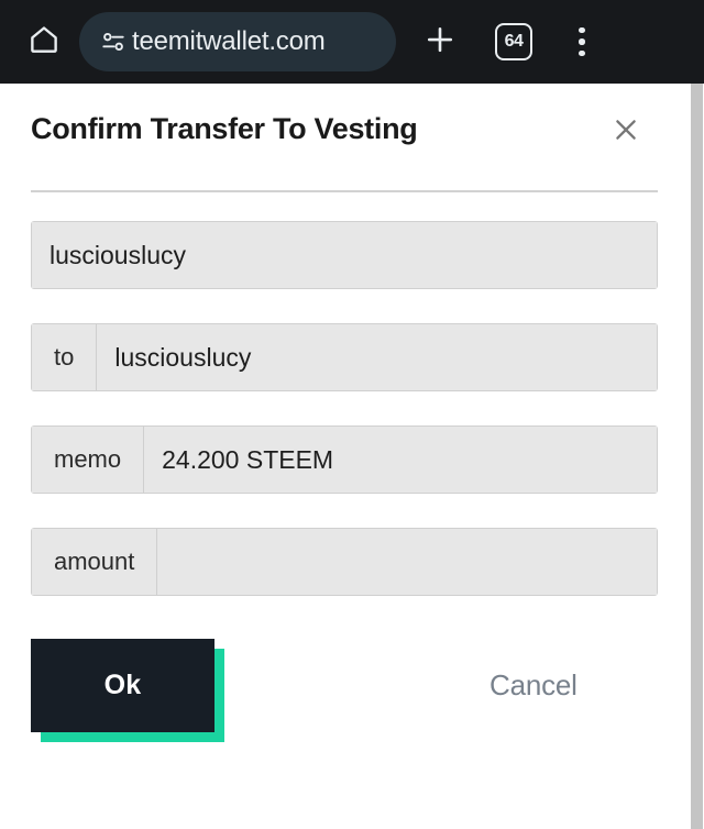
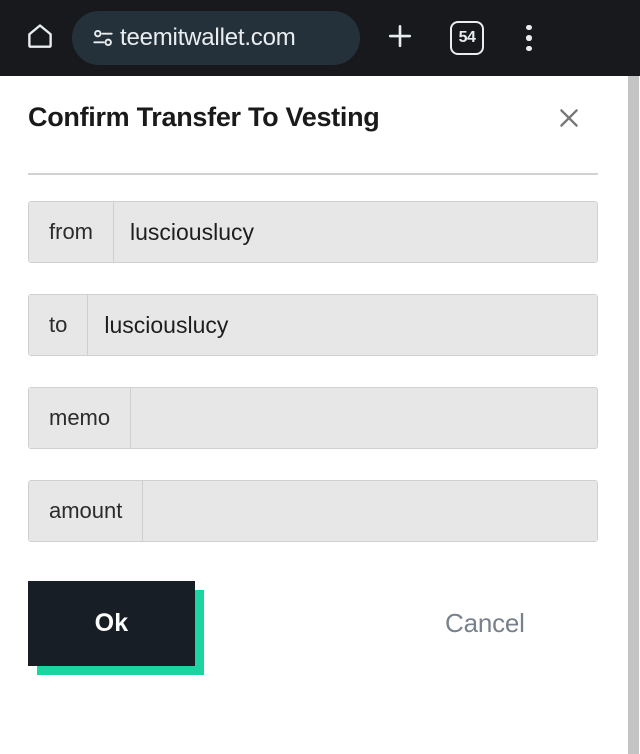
  teemitwallet.com
- 64
+ 54
  Confirm Transfer To Vesting
+ from
  lusciouslucy
  to
  lusciouslucy
  memo
- 24.200 STEEM
  amount
  Ok
  Cancel
